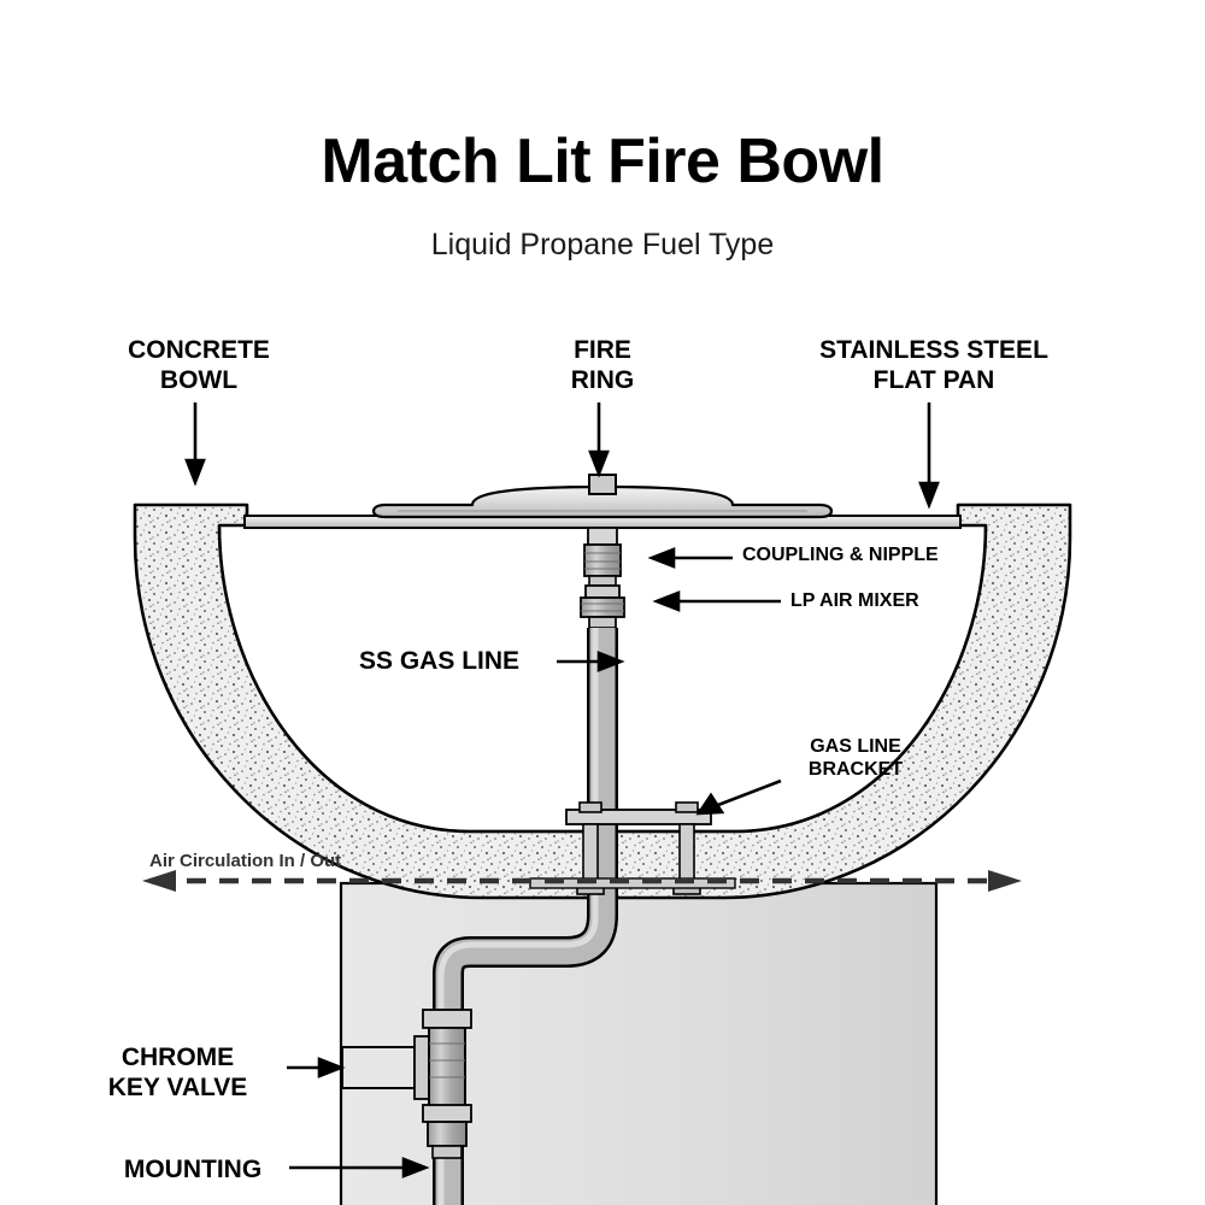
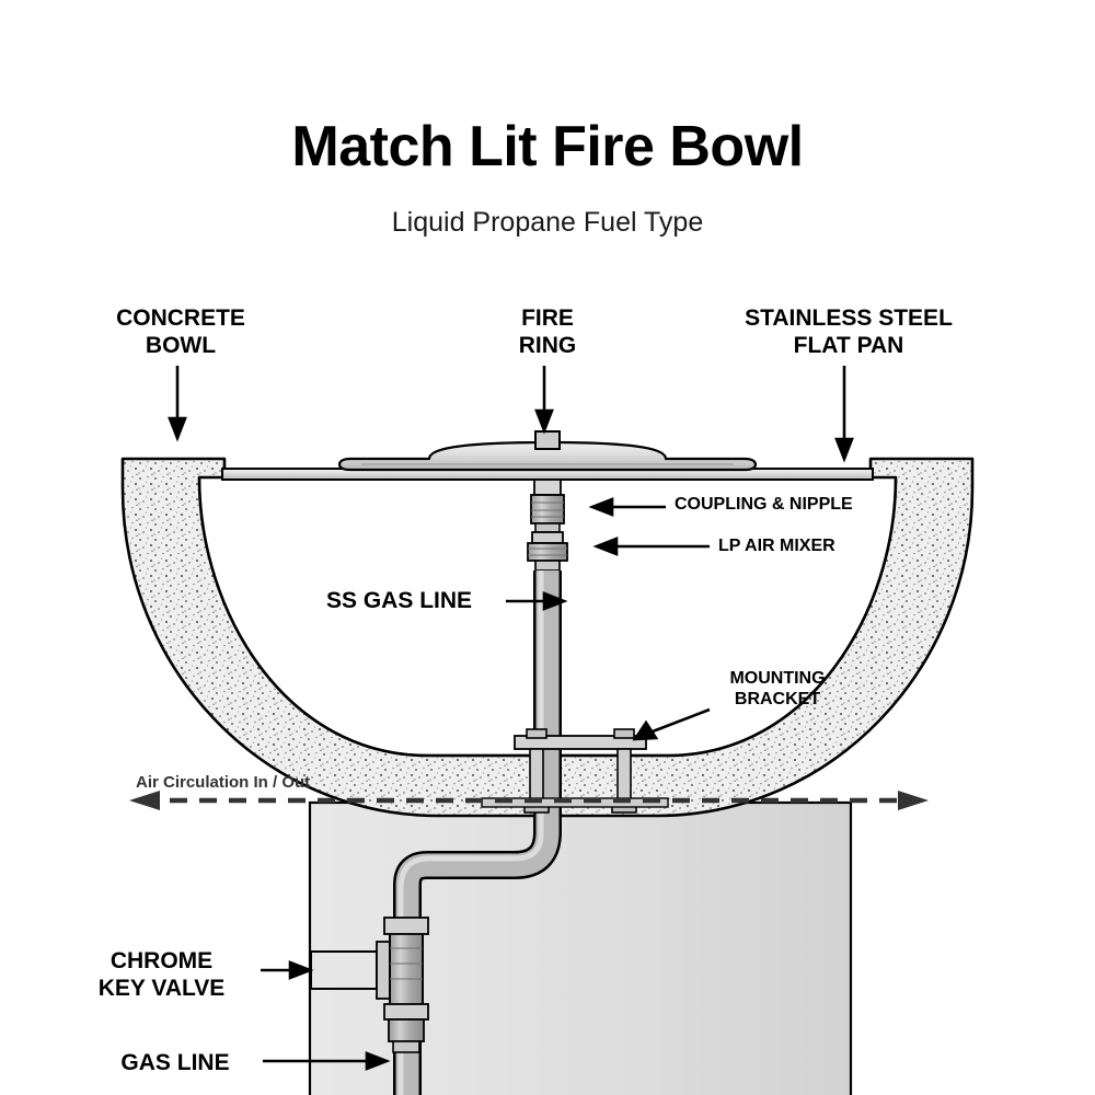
  Match Lit Fire Bowl
  Liquid Propane Fuel Type
  CONCRETE
  BOWL
  FIRE
  RING
  STAINLESS STEEL
  FLAT PAN
  COUPLING & NIPPLE
  LP AIR MIXER
  SS GAS LINE
- GAS LINE
+ MOUNTING
  BRACKET
  Air Circulation In / Out
  CHROME
  KEY VALVE
- MOUNTING
+ GAS LINE
